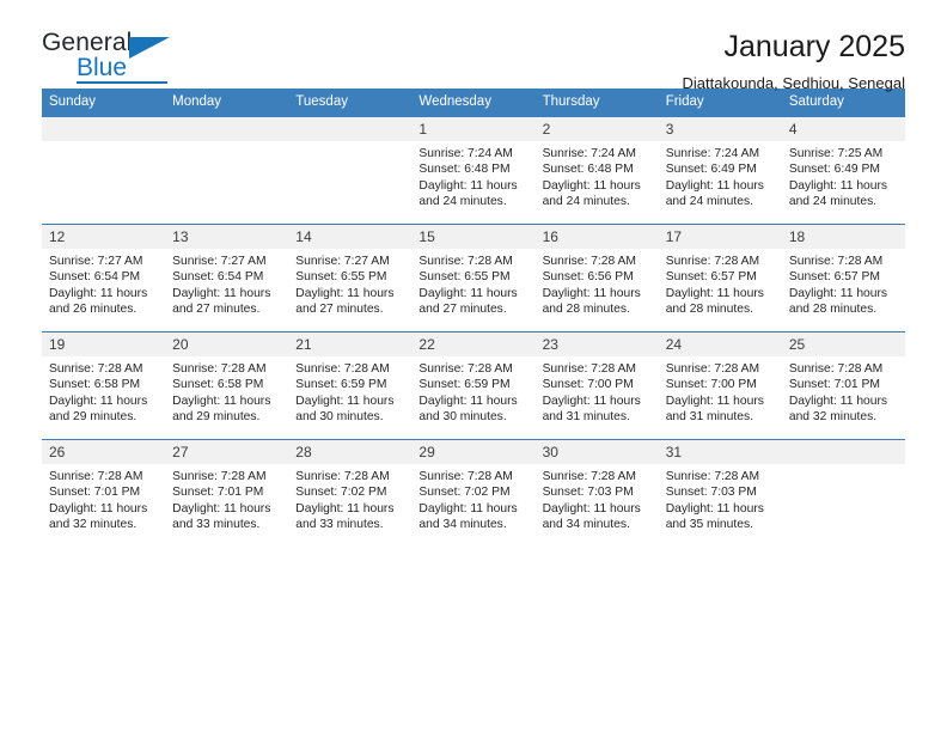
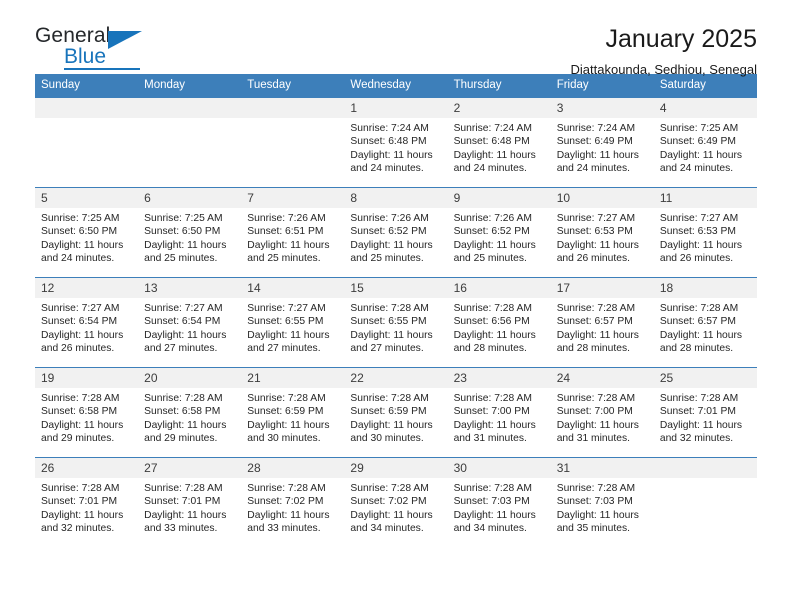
  General
  Blue
  January 2025
  Diattakounda, Sedhiou, Senegal
  Sunday	Monday	Tuesday	Wednesday	Thursday	Friday	Saturday
  			1Sunrise: 7:24 AMSunset: 6:48 PMDaylight: 11 hoursand 24 minutes.	2Sunrise: 7:24 AMSunset: 6:48 PMDaylight: 11 hoursand 24 minutes.	3Sunrise: 7:24 AMSunset: 6:49 PMDaylight: 11 hoursand 24 minutes.	4Sunrise: 7:25 AMSunset: 6:49 PMDaylight: 11 hoursand 24 minutes.
+ 5Sunrise: 7:25 AMSunset: 6:50 PMDaylight: 11 hoursand 24 minutes.	6Sunrise: 7:25 AMSunset: 6:50 PMDaylight: 11 hoursand 25 minutes.	7Sunrise: 7:26 AMSunset: 6:51 PMDaylight: 11 hoursand 25 minutes.	8Sunrise: 7:26 AMSunset: 6:52 PMDaylight: 11 hoursand 25 minutes.	9Sunrise: 7:26 AMSunset: 6:52 PMDaylight: 11 hoursand 25 minutes.	10Sunrise: 7:27 AMSunset: 6:53 PMDaylight: 11 hoursand 26 minutes.	11Sunrise: 7:27 AMSunset: 6:53 PMDaylight: 11 hoursand 26 minutes.
  12Sunrise: 7:27 AMSunset: 6:54 PMDaylight: 11 hoursand 26 minutes.	13Sunrise: 7:27 AMSunset: 6:54 PMDaylight: 11 hoursand 27 minutes.	14Sunrise: 7:27 AMSunset: 6:55 PMDaylight: 11 hoursand 27 minutes.	15Sunrise: 7:28 AMSunset: 6:55 PMDaylight: 11 hoursand 27 minutes.	16Sunrise: 7:28 AMSunset: 6:56 PMDaylight: 11 hoursand 28 minutes.	17Sunrise: 7:28 AMSunset: 6:57 PMDaylight: 11 hoursand 28 minutes.	18Sunrise: 7:28 AMSunset: 6:57 PMDaylight: 11 hoursand 28 minutes.
  19Sunrise: 7:28 AMSunset: 6:58 PMDaylight: 11 hoursand 29 minutes.	20Sunrise: 7:28 AMSunset: 6:58 PMDaylight: 11 hoursand 29 minutes.	21Sunrise: 7:28 AMSunset: 6:59 PMDaylight: 11 hoursand 30 minutes.	22Sunrise: 7:28 AMSunset: 6:59 PMDaylight: 11 hoursand 30 minutes.	23Sunrise: 7:28 AMSunset: 7:00 PMDaylight: 11 hoursand 31 minutes.	24Sunrise: 7:28 AMSunset: 7:00 PMDaylight: 11 hoursand 31 minutes.	25Sunrise: 7:28 AMSunset: 7:01 PMDaylight: 11 hoursand 32 minutes.
  26Sunrise: 7:28 AMSunset: 7:01 PMDaylight: 11 hoursand 32 minutes.	27Sunrise: 7:28 AMSunset: 7:01 PMDaylight: 11 hoursand 33 minutes.	28Sunrise: 7:28 AMSunset: 7:02 PMDaylight: 11 hoursand 33 minutes.	29Sunrise: 7:28 AMSunset: 7:02 PMDaylight: 11 hoursand 34 minutes.	30Sunrise: 7:28 AMSunset: 7:03 PMDaylight: 11 hoursand 34 minutes.	31Sunrise: 7:28 AMSunset: 7:03 PMDaylight: 11 hoursand 35 minutes.
